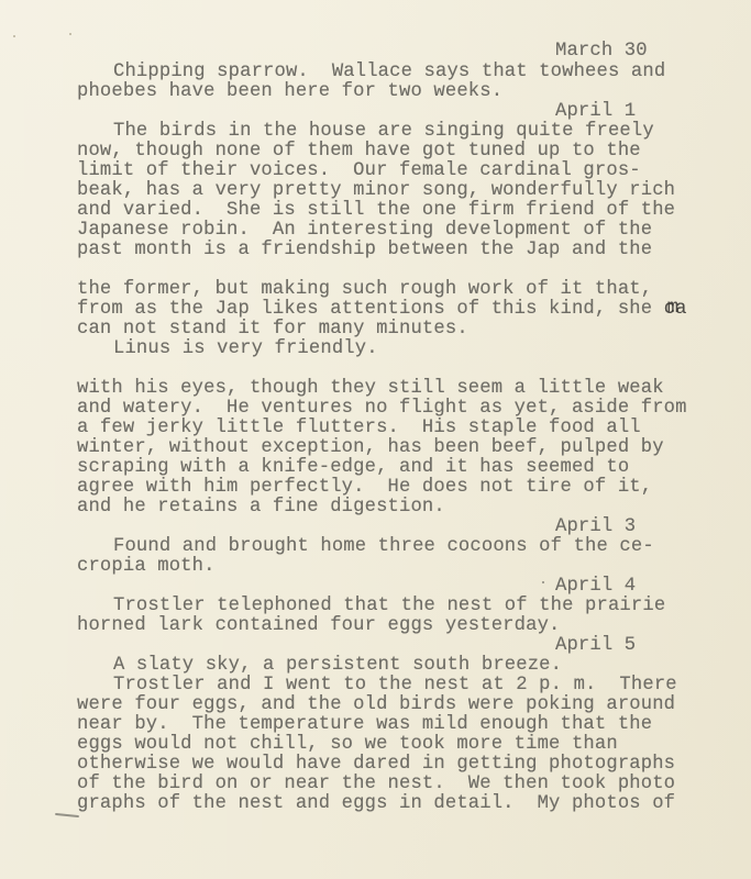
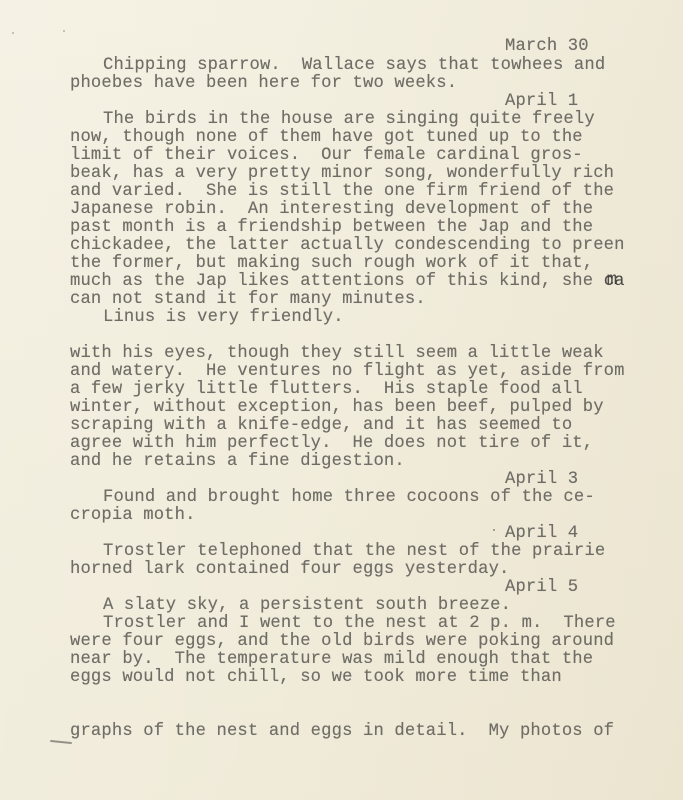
  March 30
  Chipping sparrow. Wallace says that towhees and
  phoebes have been here for two weeks.
  April 1
  The birds in the house are singing quite freely
  now, though none of them have got tuned up to the
  limit of their voices. Our female cardinal gros-
  beak, has a very pretty minor song, wonderfully rich
  and varied. She is still the one firm friend of the
  Japanese robin. An interesting development of the
  past month is a friendship between the Jap and the
+ chickadee, the latter actually condescending to preen
  the former, but making such rough work of it that,
- from as the Jap likes attentions of this kind, she ca
+ much as the Jap likes attentions of this kind, she ca
  can not stand it for many minutes.
  Linus is very friendly.
  with his eyes, though they still seem a little weak
  and watery. He ventures no flight as yet, aside from
  a few jerky little flutters. His staple food all
  winter, without exception, has been beef, pulped by
  scraping with a knife-edge, and it has seemed to
  agree with him perfectly. He does not tire of it,
  and he retains a fine digestion.
  April 3
  Found and brought home three cocoons of the ce-
  cropia moth.
  April 4
  Trostler telephoned that the nest of the prairie
  horned lark contained four eggs yesterday.
  April 5
  A slaty sky, a persistent south breeze.
  Trostler and I went to the nest at 2 p. m. There
  were four eggs, and the old birds were poking around
  near by. The temperature was mild enough that the
  eggs would not chill, so we took more time than
- otherwise we would have dared in getting photographs
- of the bird on or near the nest. We then took photo
  graphs of the nest and eggs in detail. My photos of
